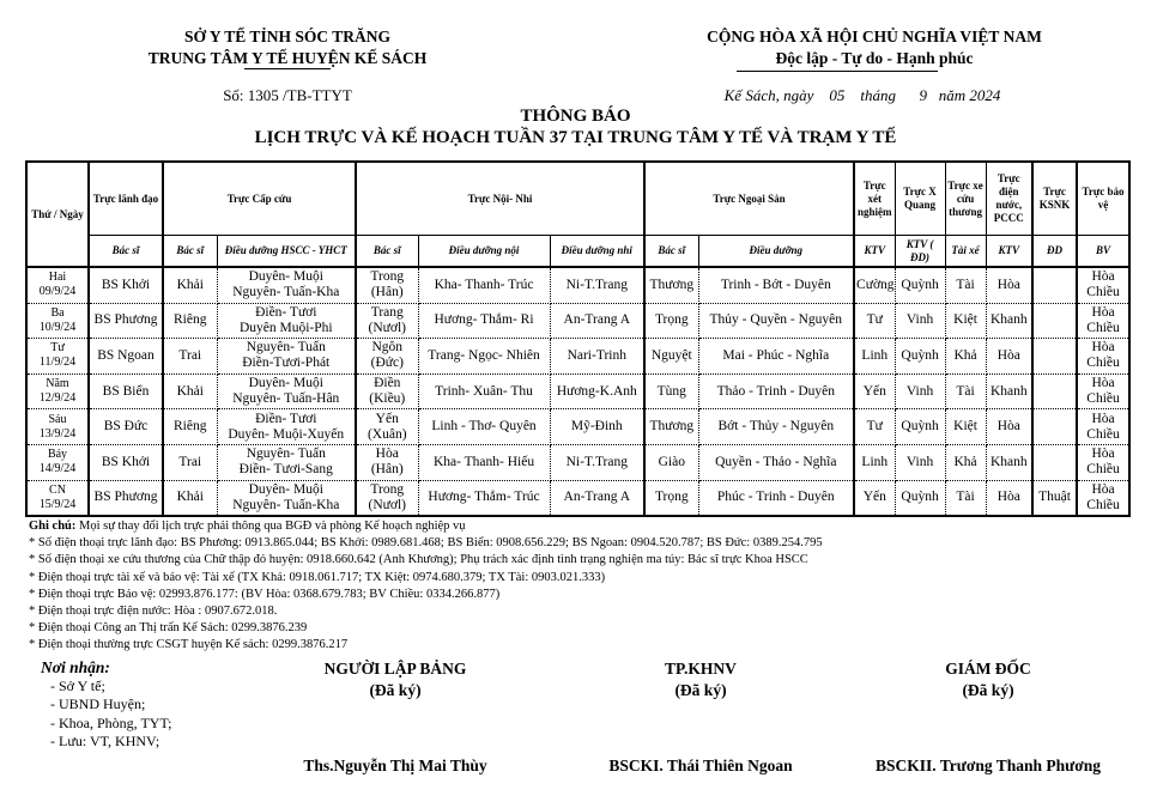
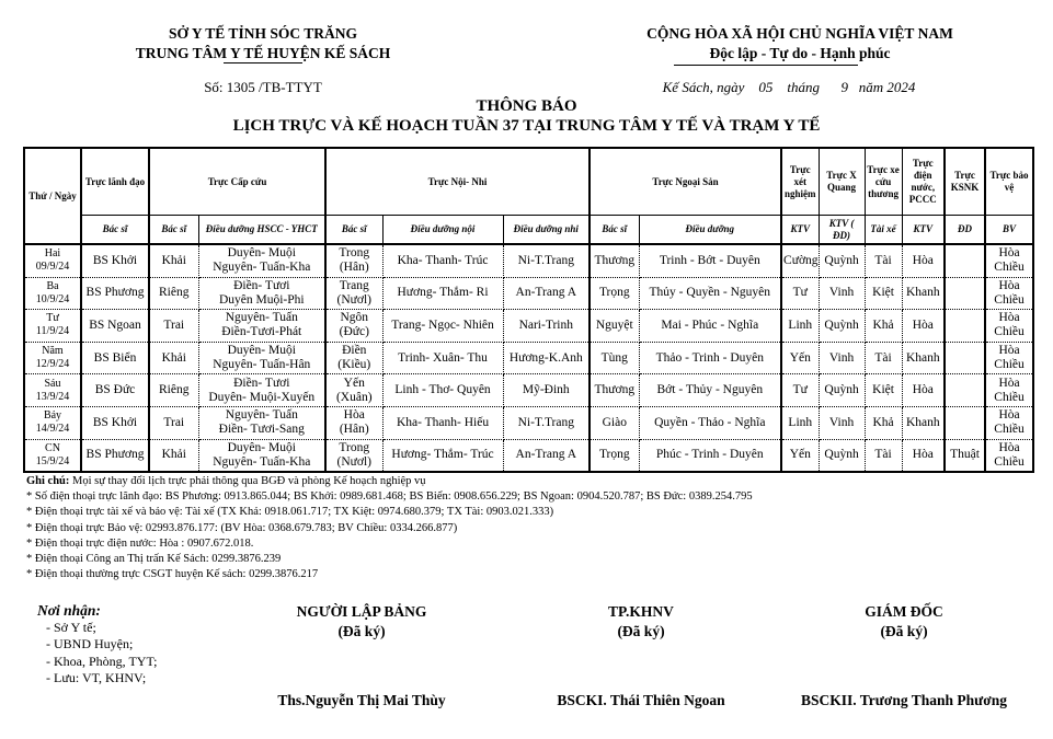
  SỞ Y TẾ TỈNH SÓC TRĂNG
  TRUNG TÂM Y TẾ HUYỆN KẾ SÁCH
  CỘNG HÒA XÃ HỘI CHỦ NGHĨA VIỆT NAM
  Độc lập - Tự do - Hạnh phúc
  Số: 1305 /TB-TTYT
  Kế Sách, ngày 05 tháng 9 năm 2024
  THÔNG BÁO
  LỊCH TRỰC VÀ KẾ HOẠCH TUẦN 37 TẠI TRUNG TÂM Y TẾ VÀ TRẠM Y TẾ
  Thứ / Ngày	Trực lãnh đạo	Trực Cấp cứu	Trực Nội- Nhi	Trực Ngoại Sản	Trực xét nghiệm	Trực X Quang	Trực xe cứu thương	Trực điện nước, PCCC	Trực KSNK	Trực bảo vệ
  Bác sĩ	Bác sĩ	Điều dưỡng HSCC - YHCT	Bác sĩ	Điều dưỡng nội	Điều dưỡng nhi	Bác sĩ	Điều dưỡng	KTV	KTV ( ĐD)	Tài xế	KTV	ĐD	BV
  Hai09/9/24	BS Khởi	Khải	Duyên- MuộiNguyên- Tuấn-Kha	Trong(Hân)	Kha- Thanh- Trúc	Ni-T.Trang	Thương	Trinh - Bớt - Duyên	Cường	Quỳnh	Tài	Hòa		HòaChiều
  Ba10/9/24	BS Phương	Riêng	Điền- TươiDuyên Muội-Phi	Trang(Nươl)	Hương- Thắm- Ri	An-Trang A	Trọng	Thủy - Quyền - Nguyên	Tư	Vinh	Kiệt	Khanh		HòaChiều
  Tư11/9/24	BS Ngoan	Trai	Nguyên- TuấnĐiền-Tươi-Phát	Ngôn(Đức)	Trang- Ngọc- Nhiên	Nari-Trinh	Nguyệt	Mai - Phúc - Nghĩa	Linh	Quỳnh	Khả	Hòa		HòaChiều
  Năm12/9/24	BS Biển	Khải	Duyên- MuộiNguyên- Tuấn-Hân	Điền(Kiều)	Trinh- Xuân- Thu	Hương-K.Anh	Tùng	Thảo - Trinh - Duyên	Yến	Vinh	Tài	Khanh		HòaChiều
  Sáu13/9/24	BS Đức	Riêng	Điền- TươiDuyên- Muội-Xuyến	Yến(Xuân)	Linh - Thơ- Quyên	Mỹ-Đinh	Thương	Bớt - Thủy - Nguyên	Tư	Quỳnh	Kiệt	Hòa		HòaChiều
  Bảy14/9/24	BS Khởi	Trai	Nguyên- TuấnĐiền- Tươi-Sang	Hòa (Hân)	Kha- Thanh- Hiếu	Ni-T.Trang	Giào	Quyền - Thảo - Nghĩa	Linh	Vinh	Khả	Khanh		HòaChiều
  CN15/9/24	BS Phương	Khải	Duyên- MuộiNguyên- Tuấn-Kha	Trong(Nươl)	Hương- Thắm- Trúc	An-Trang A	Trọng	Phúc - Trinh - Duyên	Yến	Quỳnh	Tài	Hòa	Thuật	HòaChiều
  Ghi chú: Mọi sự thay đổi lịch trực phải thông qua BGĐ và phòng Kế hoạch nghiệp vụ
  * Số điện thoại trực lãnh đạo: BS Phương: 0913.865.044; BS Khởi: 0989.681.468; BS Biển: 0908.656.229; BS Ngoan: 0904.520.787; BS Đức: 0389.254.795
- * Số điện thoại xe cứu thương của Chữ thập đỏ huyện: 0918.660.642 (Anh Khương); Phụ trách xác định tình trạng nghiện ma túy: Bác sĩ trực Khoa HSCC
  * Điện thoại trực tài xế và bảo vệ: Tài xế (TX Khả: 0918.061.717; TX Kiệt: 0974.680.379; TX Tài: 0903.021.333)
  * Điện thoại trực Bảo vệ: 02993.876.177: (BV Hòa: 0368.679.783; BV Chiều: 0334.266.877)
  * Điện thoại trực điện nước: Hòa : 0907.672.018.
  * Điện thoại Công an Thị trấn Kế Sách: 0299.3876.239
  * Điện thoại thường trực CSGT huyện Kế sách: 0299.3876.217
  Nơi nhận:
  - Sở Y tế;
  - UBND Huyện;
  - Khoa, Phòng, TYT;
  - Lưu: VT, KHNV;
  NGƯỜI LẬP BẢNG
  (Đã ký)
  Ths.Nguyễn Thị Mai Thùy
  TP.KHNV
  (Đã ký)
  BSCKI. Thái Thiên Ngoan
  GIÁM ĐỐC
  (Đã ký)
  BSCKII. Trương Thanh Phương
